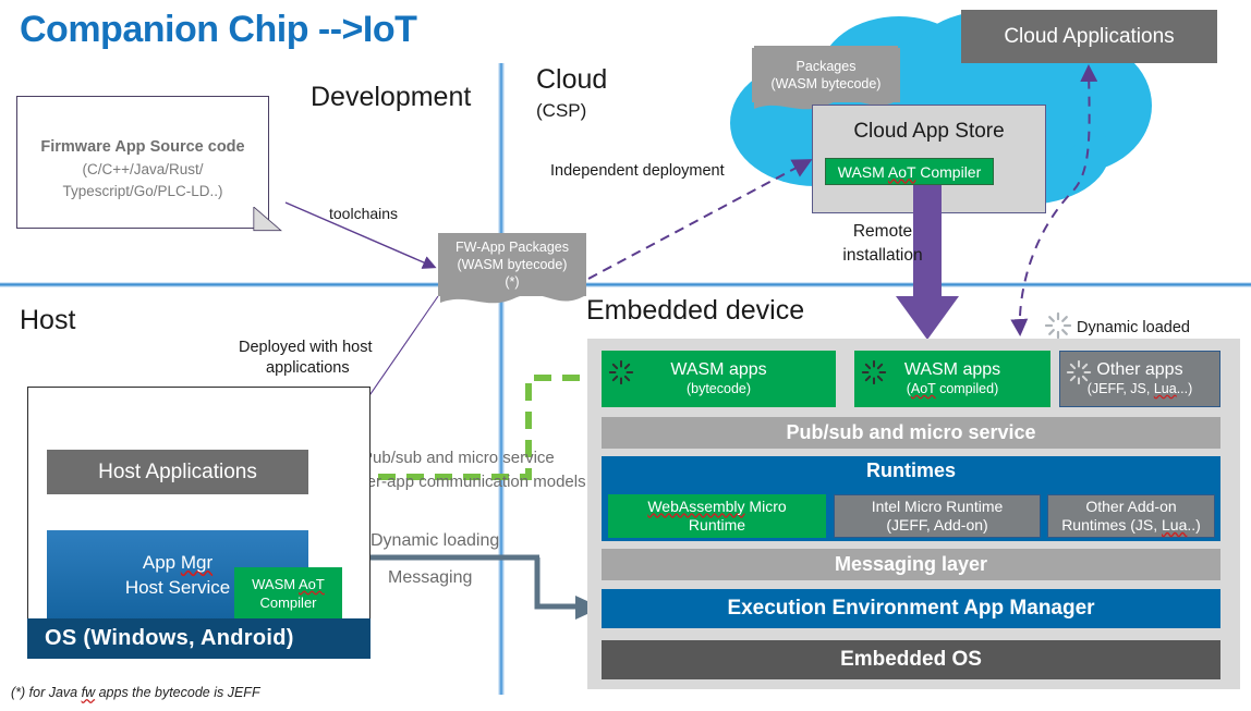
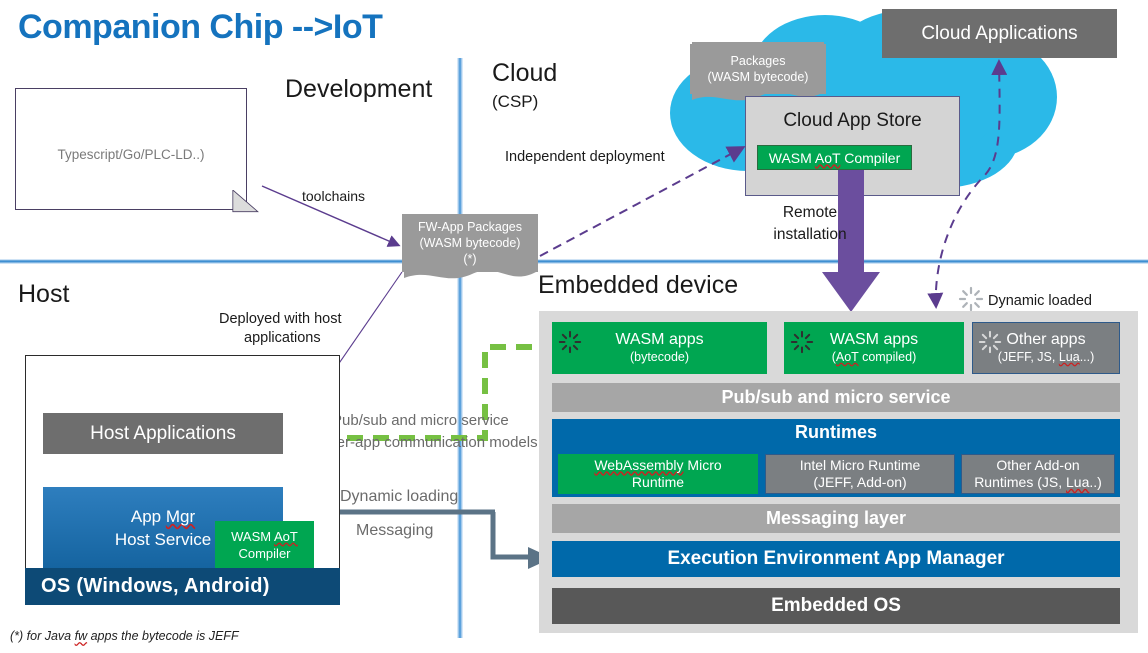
  Companion Chip -->IoT
  Development
  Cloud
  (CSP)
  Host
  Embedded device
- Firmware App Source code
- (C/C++/Java/Rust/
  Typescript/Go/PLC-LD..)
  FW-App Packages
  (WASM bytecode)
  (*)
  Packages
  (WASM bytecode)
  Cloud App Store
  WASM AoT Compiler
  Cloud Applications
  toolchains
  Independent deployment
  Remote
  installation
  Dynamic loaded
  Deployed with host
  applications
  ub/sub and micro service
  er-app communication models
  Dynamic loading
  Messaging
  Host Applications
  App Mgr
  Host Service
  WASM AoT
  Compiler
  OS (Windows, Android)
  WASM apps
  (bytecode)
  WASM apps
  (AoT compiled)
  Other apps
  (JEFF, JS, Lua...)
  Pub/sub and micro service
  Runtimes
  WebAssembly Micro
  Runtime
  Intel Micro Runtime
  (JEFF, Add-on)
  Other Add-on
  Runtimes (JS, Lua..)
  Messaging layer
  Execution Environment App Manager
  Embedded OS
  (*) for Java fw apps the bytecode is JEFF
